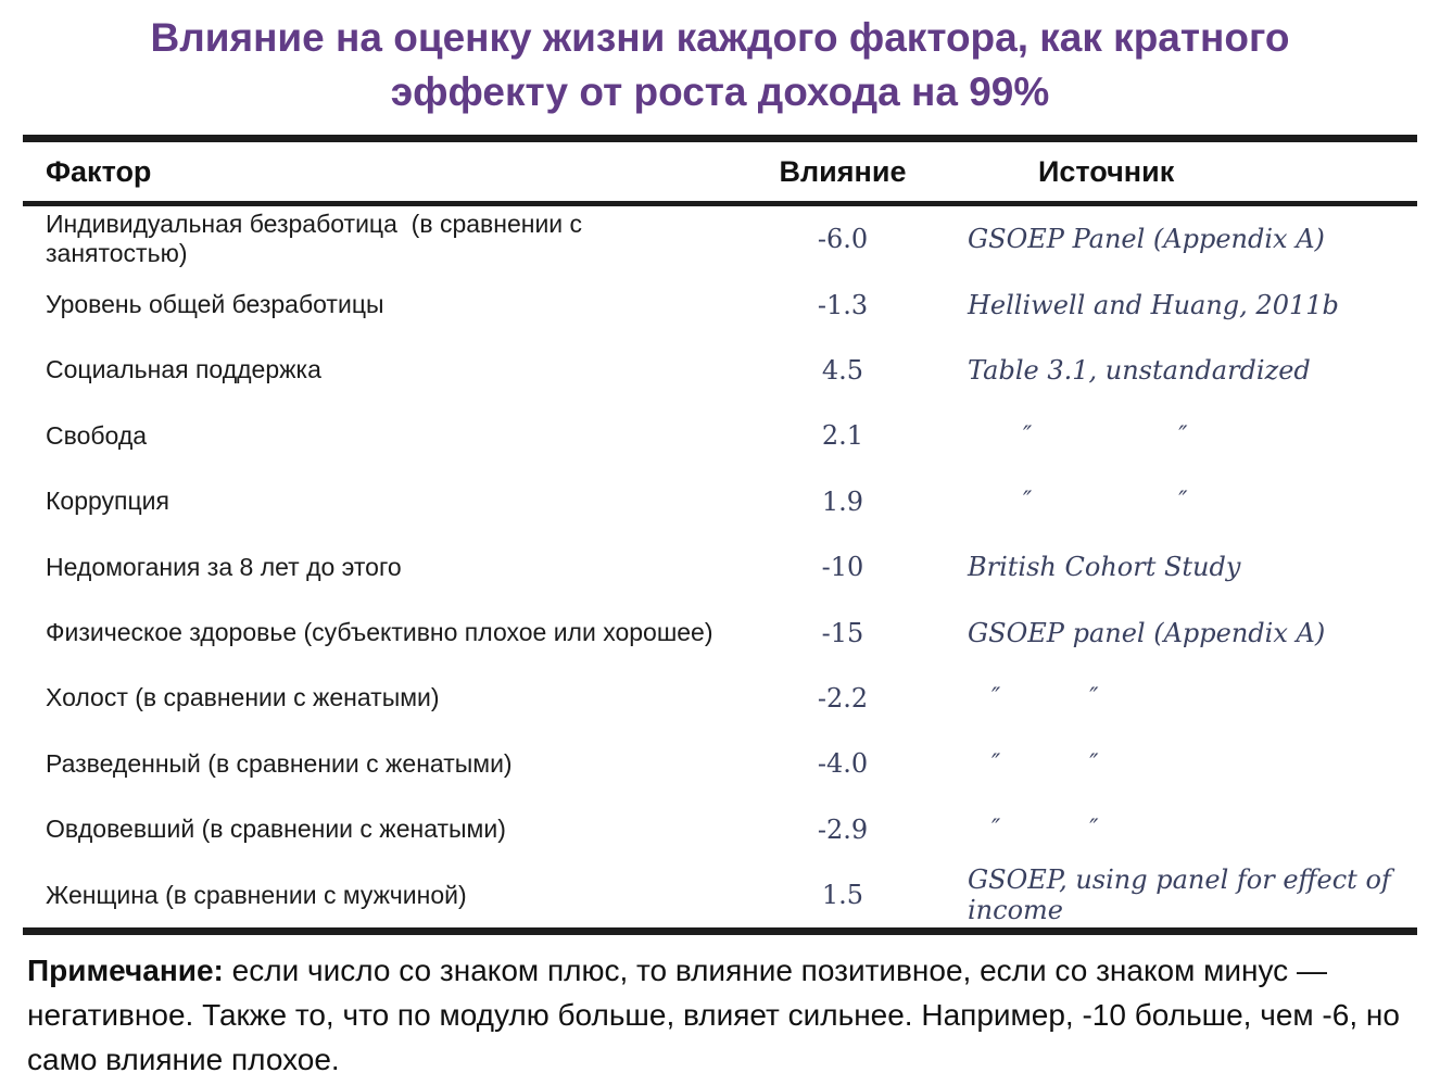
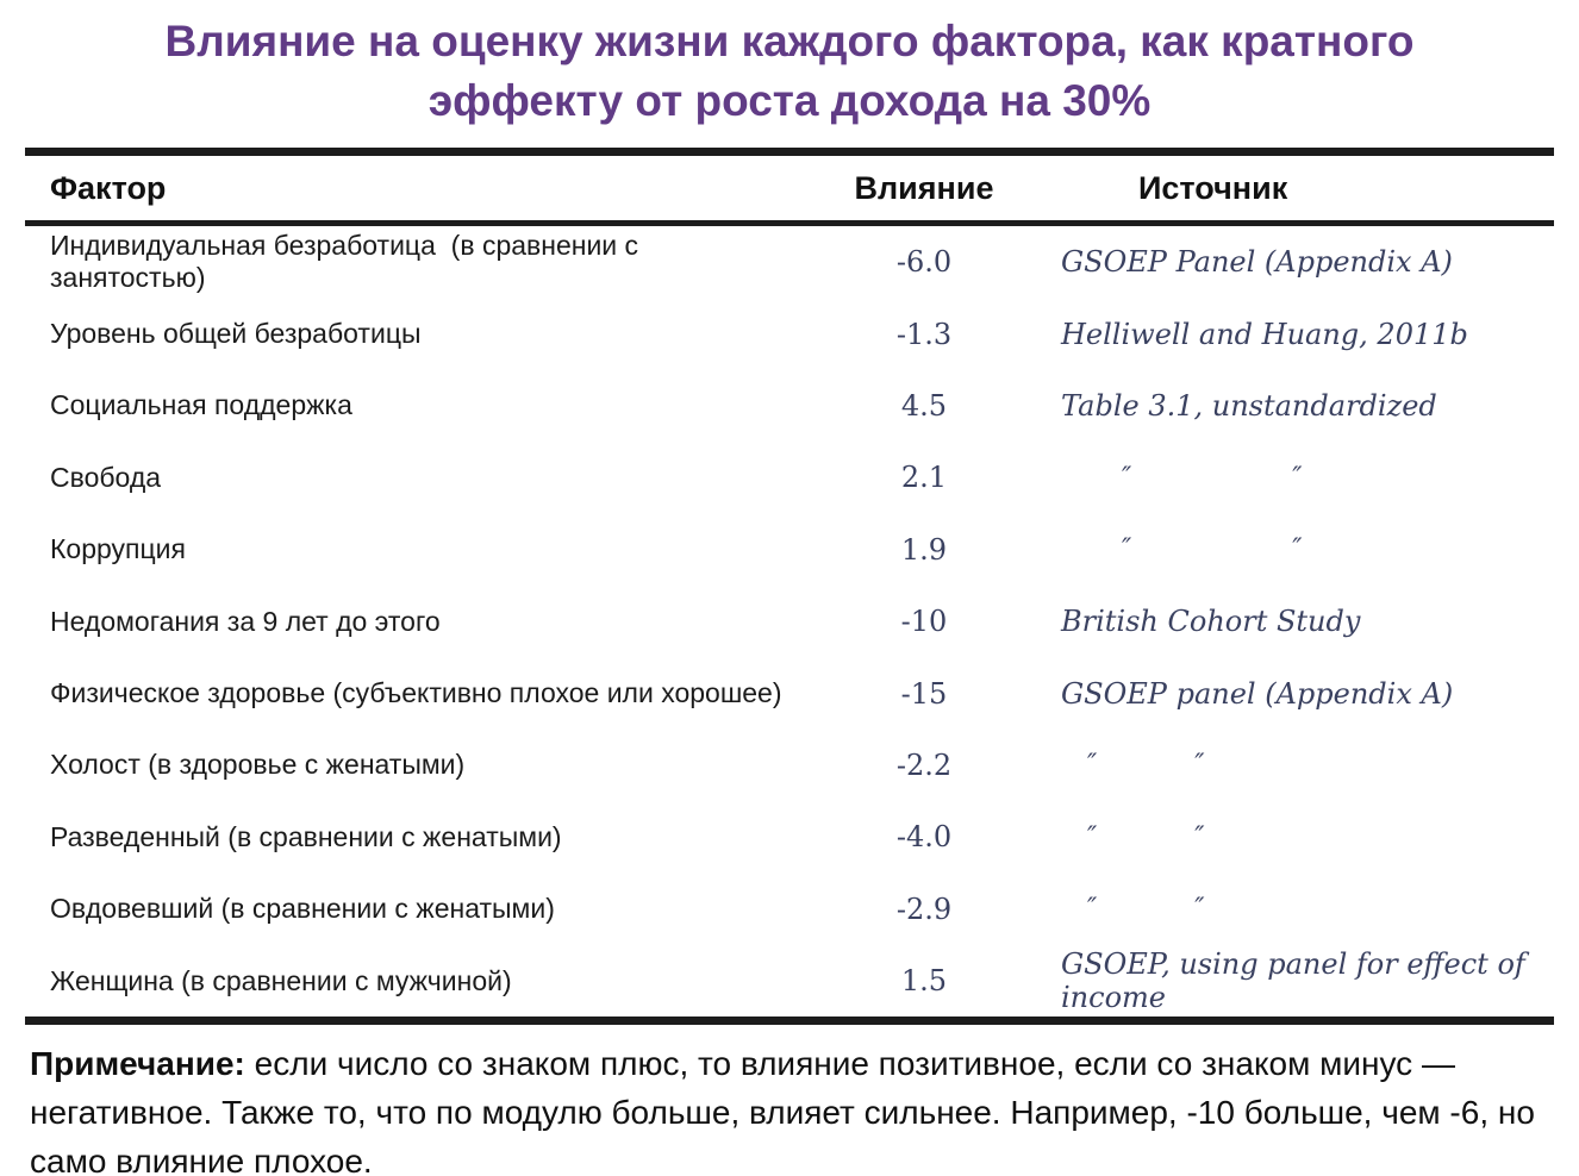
  Влияние на оценку жизни каждого фактора, как кратного
- эффекту от роста дохода на 99%
+ эффекту от роста дохода на 30%
  Фактор
  Влияние
  Источник
  Индивидуальная безработица (в сравнении с занятостью)
  -6.0
  GSOEP Panel (Appendix A)
  Уровень общей безработицы
  -1.3
  Helliwell and Huang, 2011b
  Социальная поддержка
  4.5
  Table 3.1, unstandardized
  Свобода
  2.1
  ″
  ″
  Коррупция
  1.9
  ″
  ″
- Недомогания за 8 лет до этого
+ Недомогания за 9 лет до этого
  -10
  British Cohort Study
  Физическое здоровье (субъективно плохое или хорошее)
  -15
  GSOEP panel (Appendix A)
- Холост (в сравнении с женатыми)
+ Холост (в здоровье с женатыми)
  -2.2
  ″
  ″
  Разведенный (в сравнении с женатыми)
  -4.0
  ″
  ″
  Овдовевший (в сравнении с женатыми)
  -2.9
  ″
  ″
  Женщина (в сравнении с мужчиной)
  1.5
  GSOEP, using panel for effect of income
  Примечание: если число со знаком плюс, то влияние позитивное, если со знаком минус — негативное. Также то, что по модулю больше, влияет сильнее. Например, -10 больше, чем -6, но само влияние плохое.
